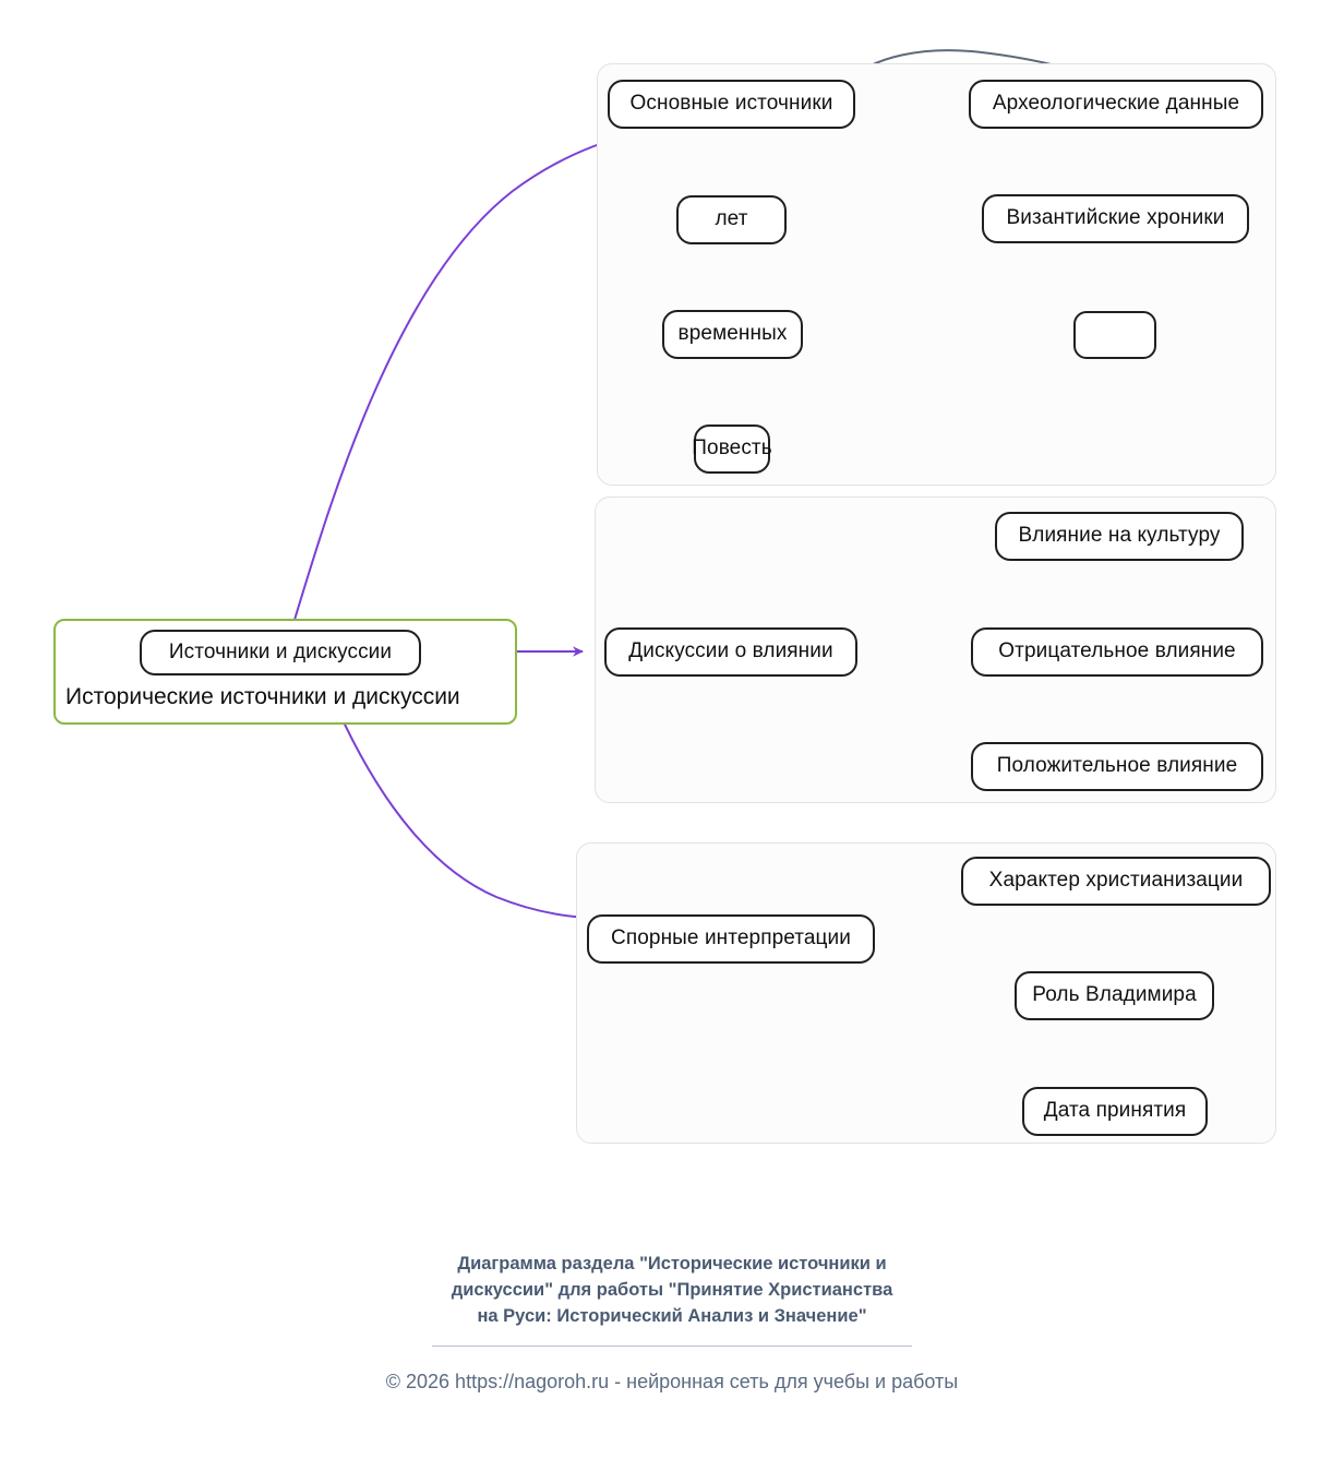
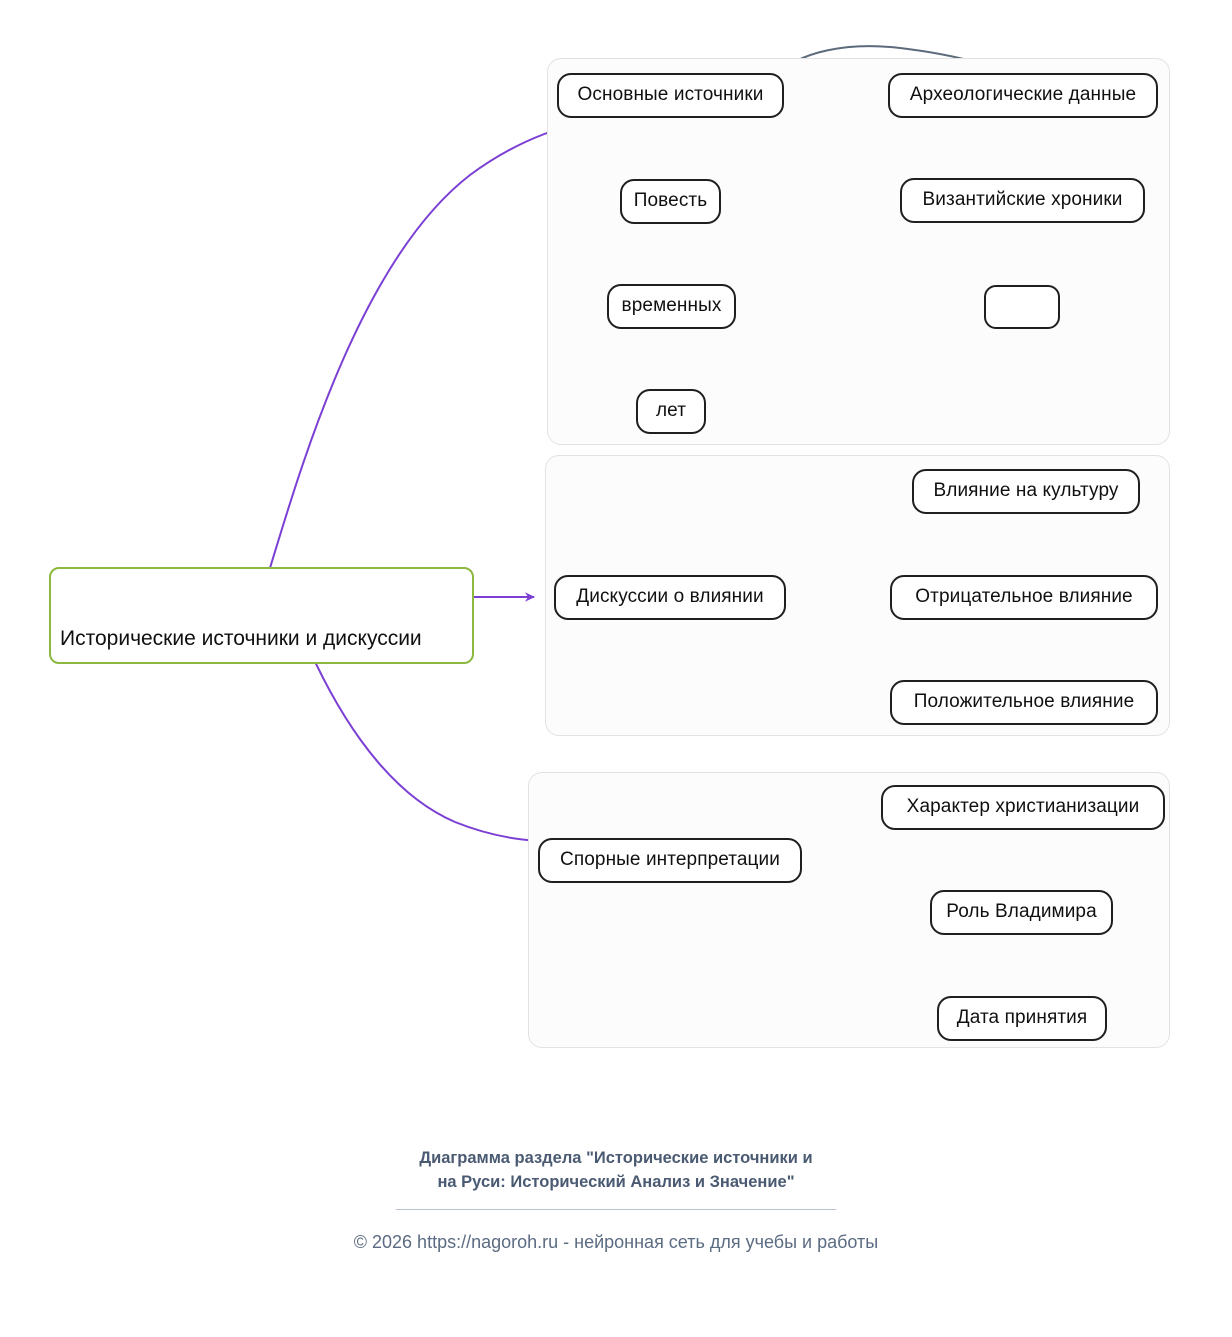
  Основные источники
  Археологические данные
  Византийские хроники
- лет
+ Повесть
  временных
- Повесть
+ лет
  Дискуссии о влиянии
  Влияние на культуру
  Отрицательное влияние
  Положительное влияние
  Спорные интерпретации
  Характер христианизации
  Роль Владимира
  Дата принятия
- Источники и дискуссии
  Исторические источники и дискуссии
  Диаграмма раздела "Исторические источники и
- дискуссии" для работы "Принятие Христианства
  на Руси: Исторический Анализ и Значение"
  © 2026 https://nagoroh.ru - нейронная сеть для учебы и работы
